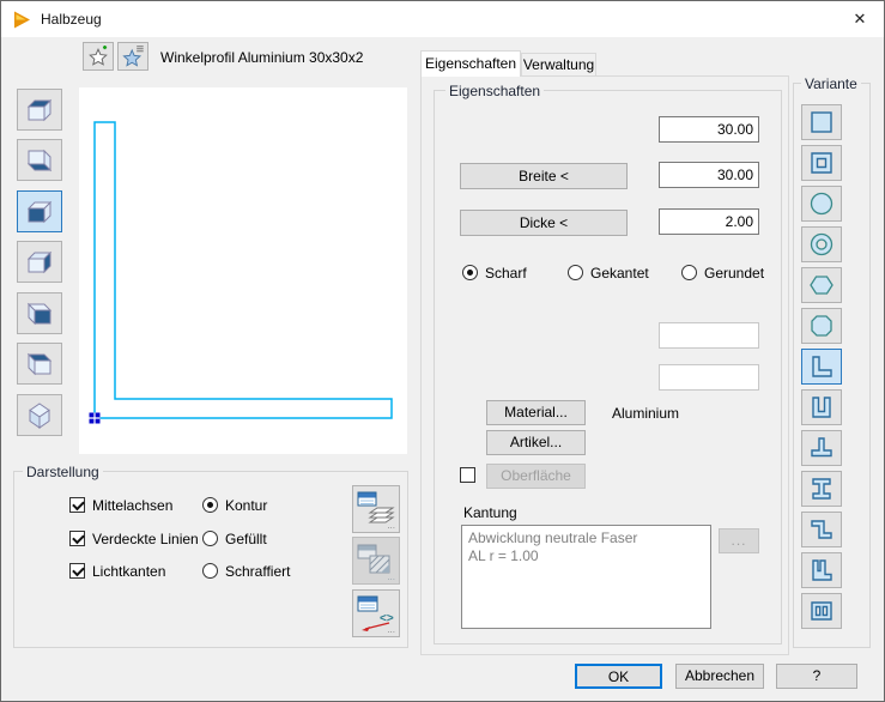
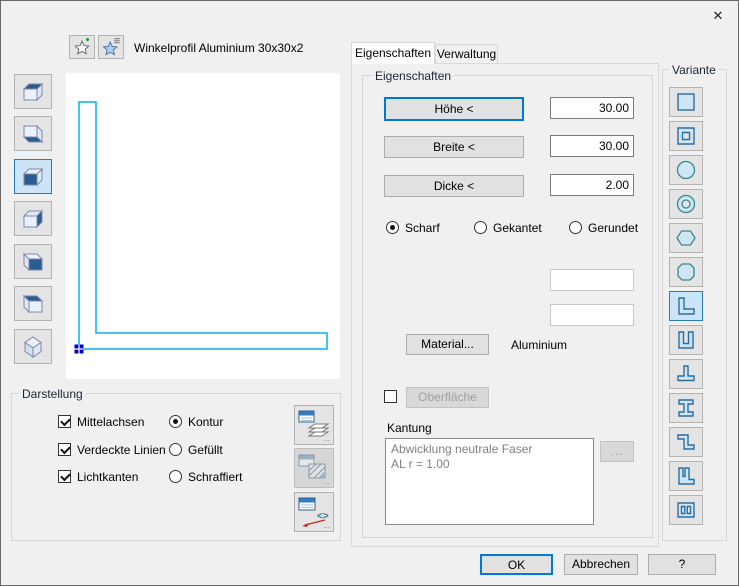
- Halbzeug
  ✕
  Winkelprofil Aluminium 30x30x2
  Darstellung
  Mittelachsen
  Verdeckte Linien
  Lichtkanten
  Kontur
  Gefüllt
  Schraffiert
  ...
  ...
  <>
  ...
  Eigenschaften
  Verwaltung
  Eigenschaften
+ Höhe <
  30.00
  Breite <
  30.00
  Dicke <
  2.00
  Scharf
  Gekantet
  Gerundet
  Material...
  Aluminium
- Artikel...
  Oberfläche
  Kantung
  Abwicklung neutrale Faser
  AL r = 1.00
  ...
  Variante
  OK
  Abbrechen
  ?
